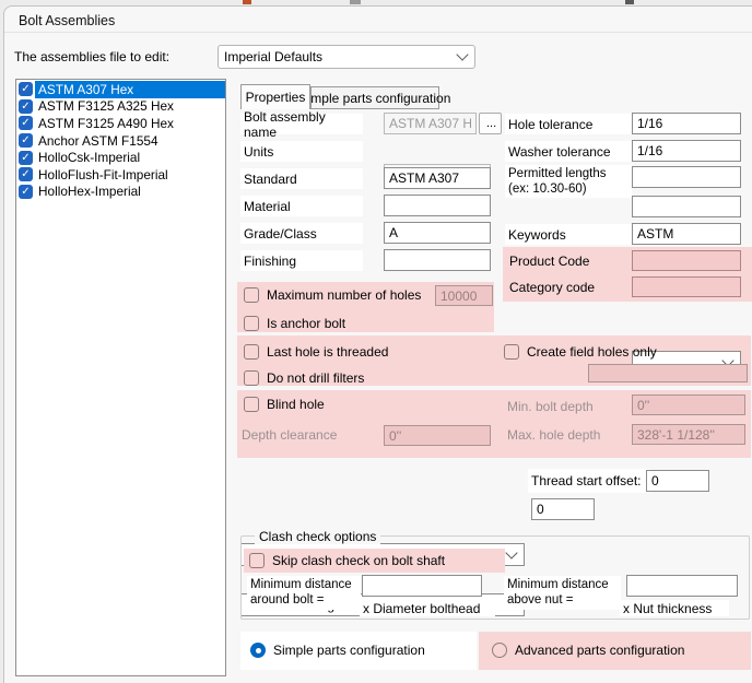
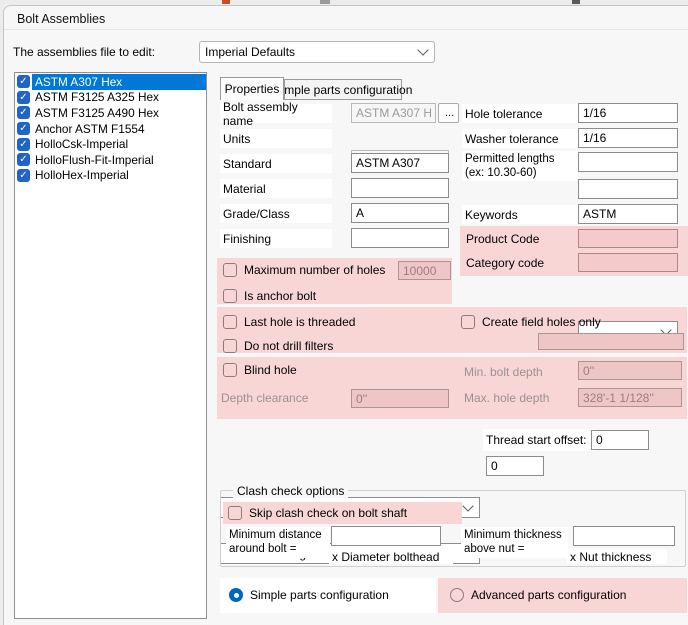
  Bolt Assemblies
  The assemblies file to edit:
  Imperial Defaults
  ✓
  ASTM A307 Hex
  ✓
  ASTM F3125 A325 Hex
  ✓
  ASTM F3125 A490 Hex
  ✓
  Anchor ASTM F1554
  ✓
  HolloCsk-Imperial
  ✓
  HolloFlush-Fit-Imperial
  ✓
  HolloHex-Imperial
  Properties
  mple parts configuration
  Bolt assembly name
  ASTM A307 H
  ...
  Units
  Standard
  ASTM A307
  Material
  Grade/Class
  A
  Finishing
  Hole tolerance
  1/16
  Washer tolerance
  1/16
  Permitted lengths (ex: 10.30-60)
  Keywords
  ASTM
  Product Code
  Category code
  Maximum number of holes
  10000
  Is anchor bolt
  Last hole is threaded
  Create field holes only
  Do not drill filters
  Blind hole
  Min. bolt depth
  0''
  Depth clearance
  0''
  Max. hole depth
  328'-1 1/128''
  Thread start offset:
  0
  0
  Clash check options
  Skip clash check on bolt shaft
  Minimum distance around bolt =
  x Diameter bolthead
- Minimum distance above nut =
+ Minimum thickness above nut =
  x Nut thickness
  Simple parts configuration
  Advanced parts configuration
